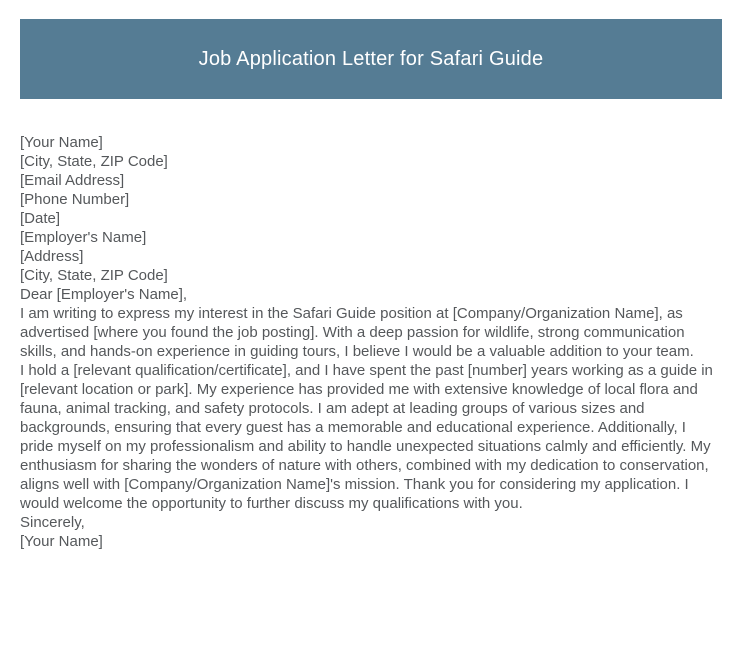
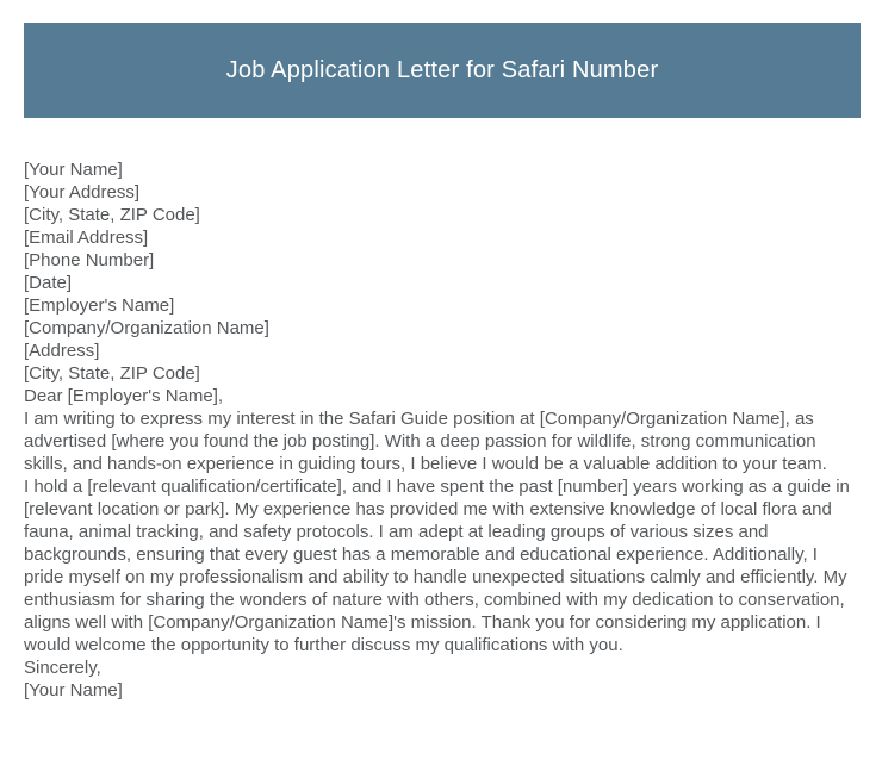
- Job Application Letter for Safari Guide
+ Job Application Letter for Safari Number
  [Your Name]
+ [Your Address]
  [City, State, ZIP Code]
  [Email Address]
  [Phone Number]
  [Date]
  [Employer's Name]
+ [Company/Organization Name]
  [Address]
  [City, State, ZIP Code]
  Dear [Employer's Name],
  I am writing to express my interest in the Safari Guide position at [Company/Organization Name], as advertised [where you found the job posting]. With a deep passion for wildlife, strong communication skills, and hands-on experience in guiding tours, I believe I would be a valuable addition to your team.
  I hold a [relevant qualification/certificate], and I have spent the past [number] years working as a guide in [relevant location or park]. My experience has provided me with extensive knowledge of local flora and fauna, animal tracking, and safety protocols. I am adept at leading groups of various sizes and backgrounds, ensuring that every guest has a memorable and educational experience. Additionally, I pride myself on my professionalism and ability to handle unexpected situations calmly and efficiently. My enthusiasm for sharing the wonders of nature with others, combined with my dedication to conservation, aligns well with [Company/Organization Name]'s mission. Thank you for considering my application. I would welcome the opportunity to further discuss my qualifications with you.
  Sincerely,
  [Your Name]
